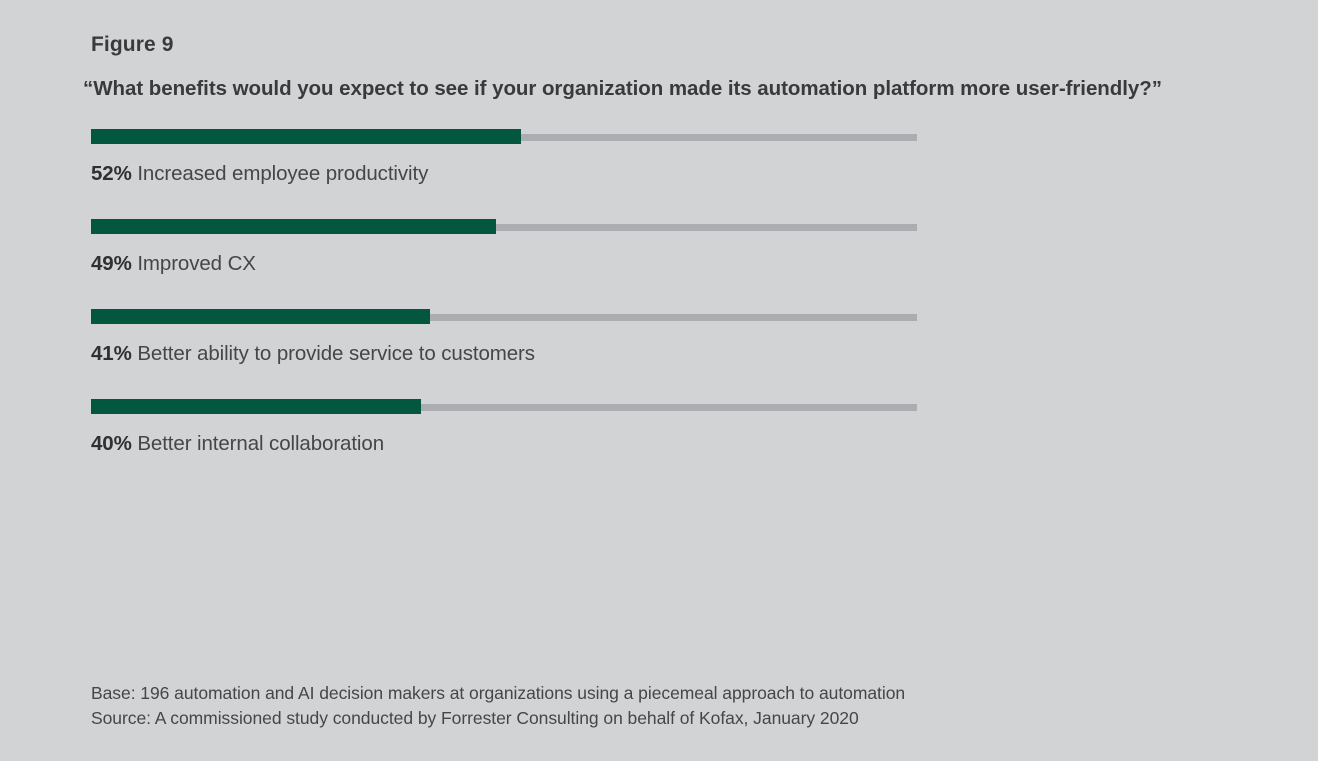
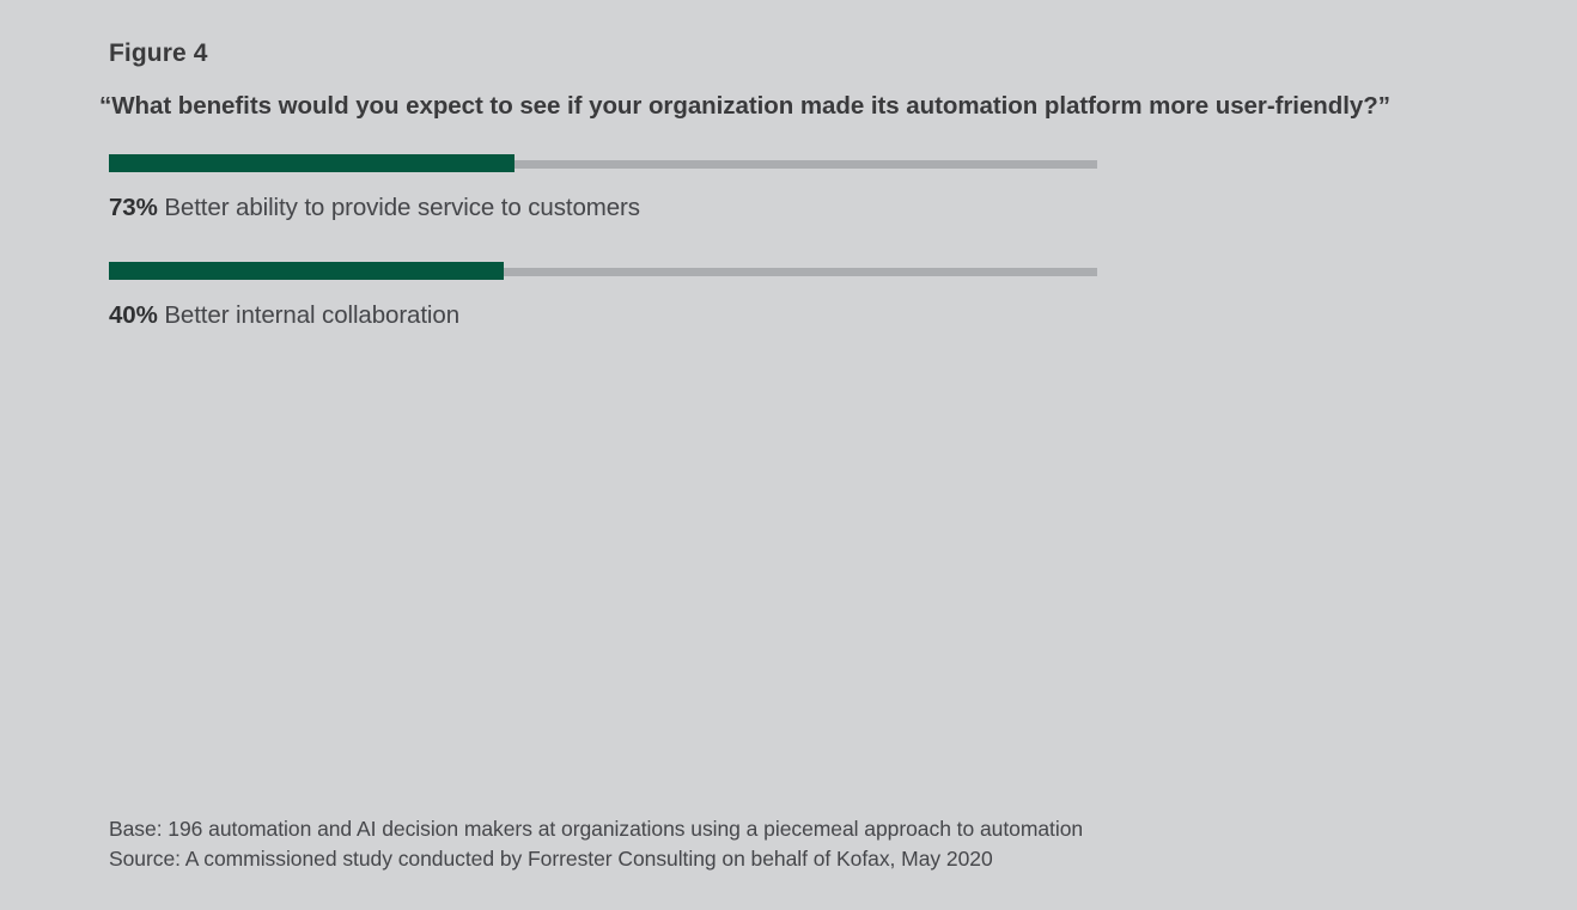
- Figure 9
+ Figure 4
  “What benefits would you expect to see if your organization made its automation platform more user-friendly?”
- 52% Increased employee productivity
- 49% Improved CX
- 41% Better ability to provide service to customers
+ 73% Better ability to provide service to customers
  40% Better internal collaboration
  Base: 196 automation and AI decision makers at organizations using a piecemeal approach to automation
- Source: A commissioned study conducted by Forrester Consulting on behalf of Kofax, January 2020
+ Source: A commissioned study conducted by Forrester Consulting on behalf of Kofax, May 2020
